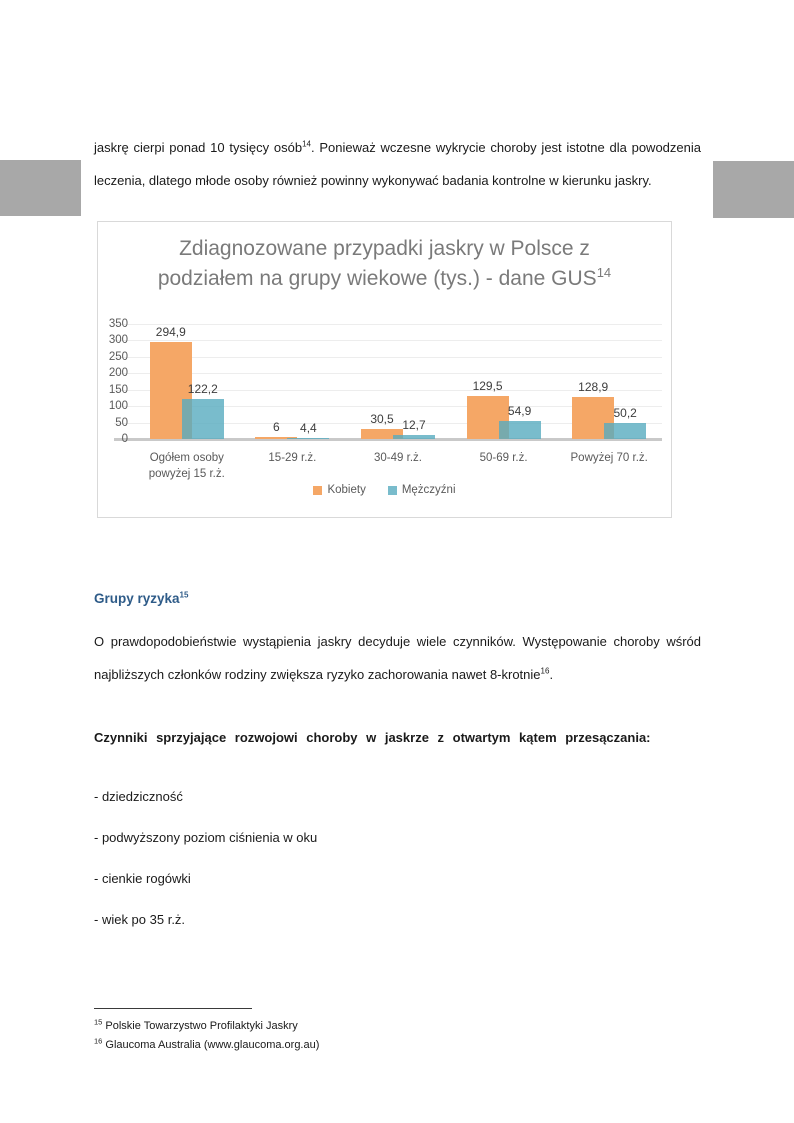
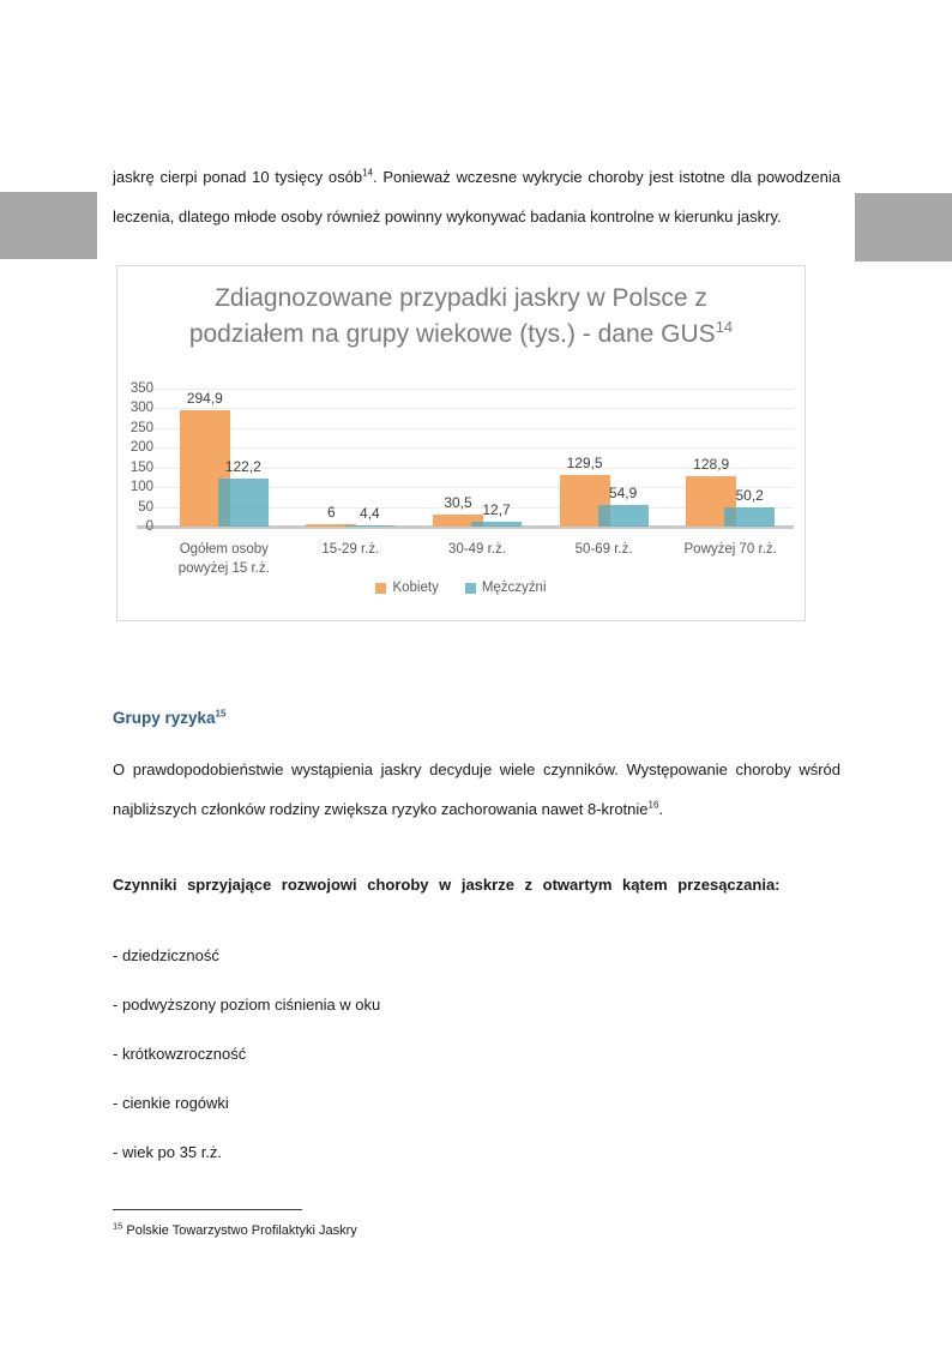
  jaskrę cierpi ponad 10 tysięcy osób14. Ponieważ wczesne wykrycie choroby jest istotne dla powodzenia leczenia, dlatego młode osoby również powinny wykonywać badania kontrolne w kierunku jaskry.
  Zdiagnozowane przypadki jaskry w Polsce z podziałem na grupy wiekowe (tys.) - dane GUS14
  0
  50
  100
  150
  200
  250
  300
  350
  294,9
  122,2
  Ogółem osoby powyżej 15 r.ż.
  6
  4,4
  15-29 r.ż.
  30,5
  12,7
  30-49 r.ż.
  129,5
  54,9
  50-69 r.ż.
  128,9
  50,2
  Powyżej 70 r.ż.
  Kobiety
  Mężczyźni
  Grupy ryzyka15
  O prawdopodobieństwie wystąpienia jaskry decyduje wiele czynników. Występowanie choroby wśród najbliższych członków rodziny zwiększa ryzyko zachorowania nawet 8-krotnie16.
  Czynniki sprzyjające rozwojowi choroby w jaskrze z otwartym kątem przesączania:
  - dziedziczność
  - podwyższony poziom ciśnienia w oku
+ - krótkowzroczność
  - cienkie rogówki
  - wiek po 35 r.ż.
  15 Polskie Towarzystwo Profilaktyki Jaskry
- 16 Glaucoma Australia (www.glaucoma.org.au)
